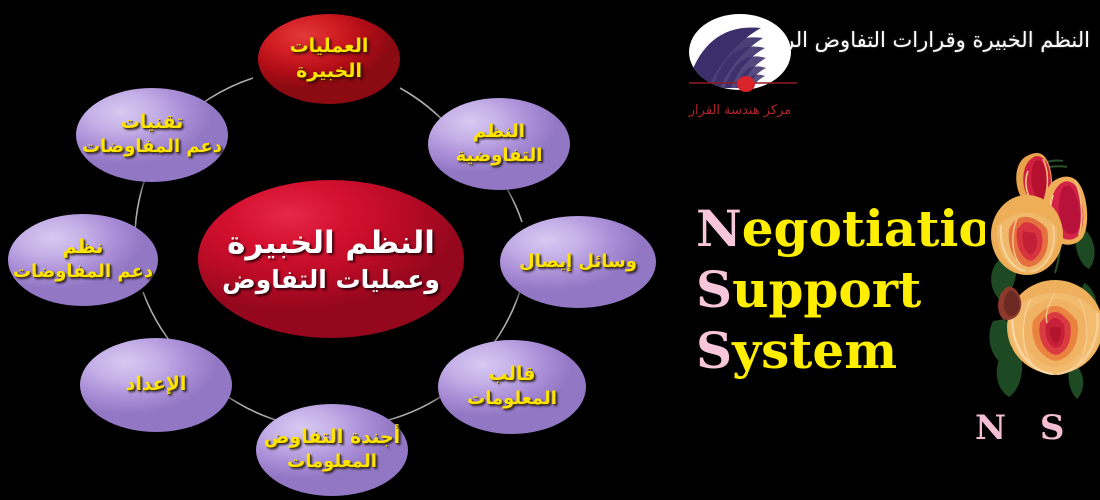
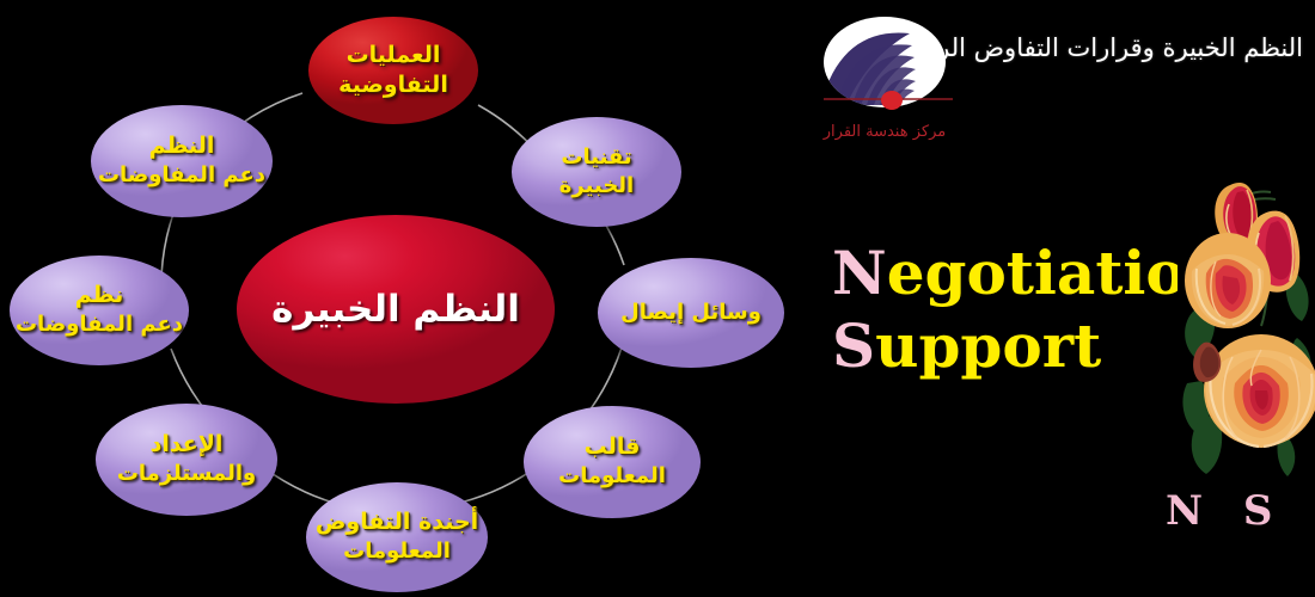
  النظم الخبيرة
- وعمليات التفاوض
  العمليات
- الخبيرة
+ التفاوضية
- النظم
+ تقنيات
- التفاوضية
+ الخبيرة
  وسائل إيصال
  قالب
  المعلومات
  أجندة التفاوض
  المعلومات
  الإعداد
+ والمستلزمات
  نظم
  دعم المفاوضات
- تقنيات
+ النظم
  دعم المفاوضات
  النظم الخبيرة وقرارات التفاوض الر
  مركز هندسة القرار
  Negotiatio
  Support
- System
